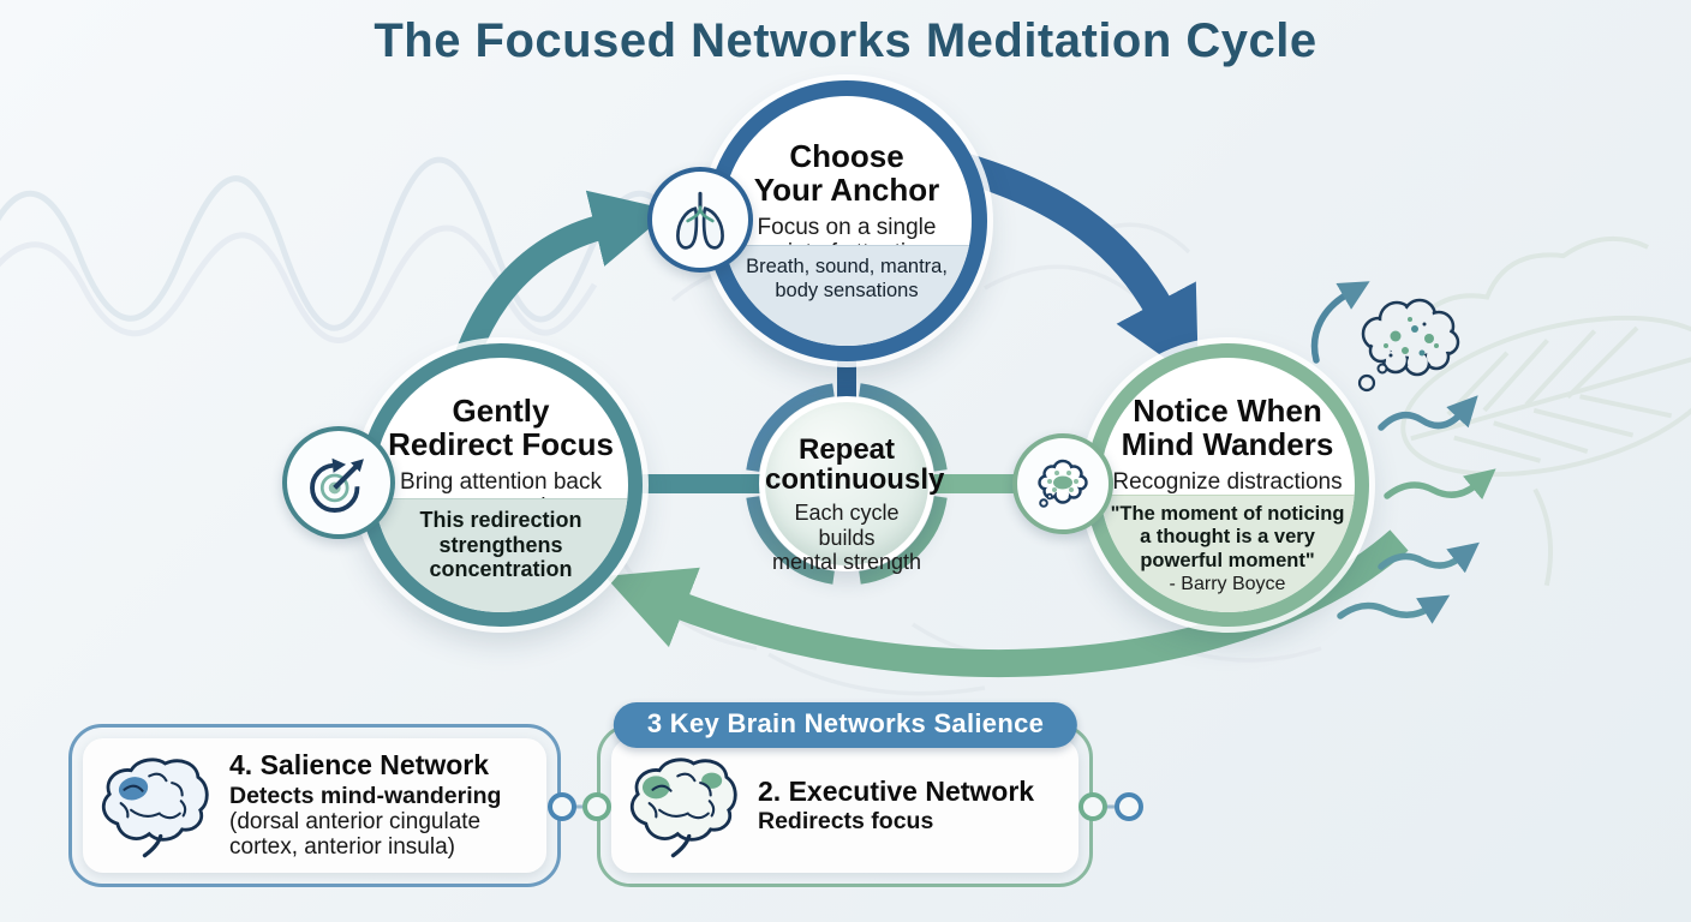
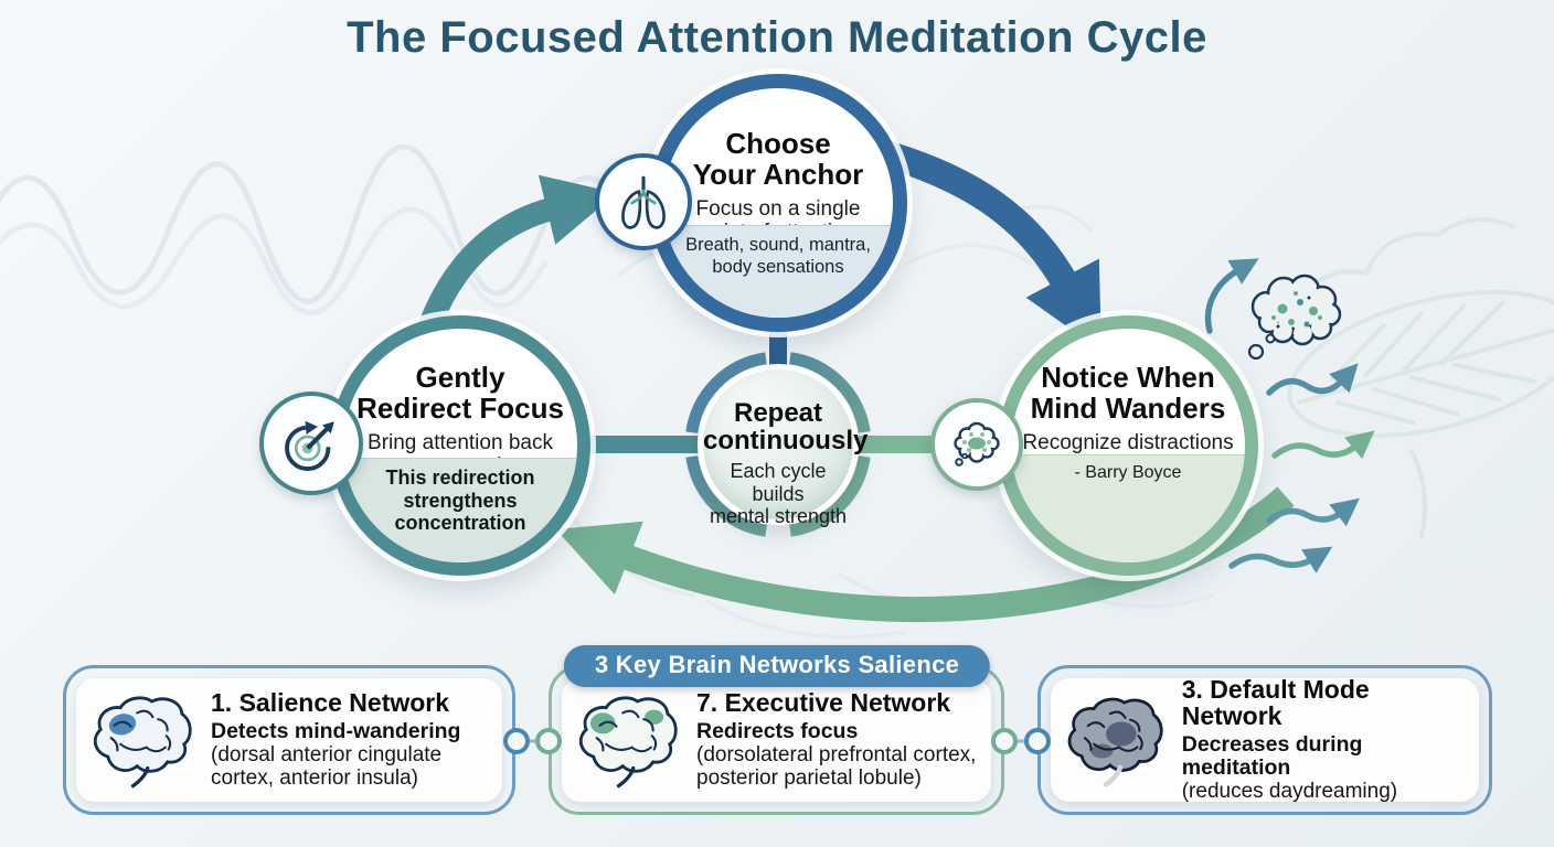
- The Focused Networks Meditation Cycle
+ The Focused Attention Meditation Cycle
  Choose
  Your Anchor
  Focus on a single
  Breath, sound, mantra,
  body sensations
  Gently
  Redirect Focus
  Bring attention back
  This redirection
  strengthens
  concentration
  Notice When
  Mind Wanders
  Recognize distractions
- "The moment of noticing
- a thought is a very
- powerful moment"
  - Barry Boyce
  Repeat
  continuousl
  Each cycle builds
  mental strength
  3 Key Brain Networks Salience
- 4. Salience Network
+ 1. Salience Network
  Detects mind-wandering
  (dorsal anterior cingulate
  cortex, anterior insula)
- 2. Executive Network
+ 7. Executive Network
  Redirects focus
+ (dorsolateral prefrontal cortex,
+ posterior parietal lobule)
+ 3. Default Mode Network
+ Decreases during meditation
+ (reduces daydreaming)
